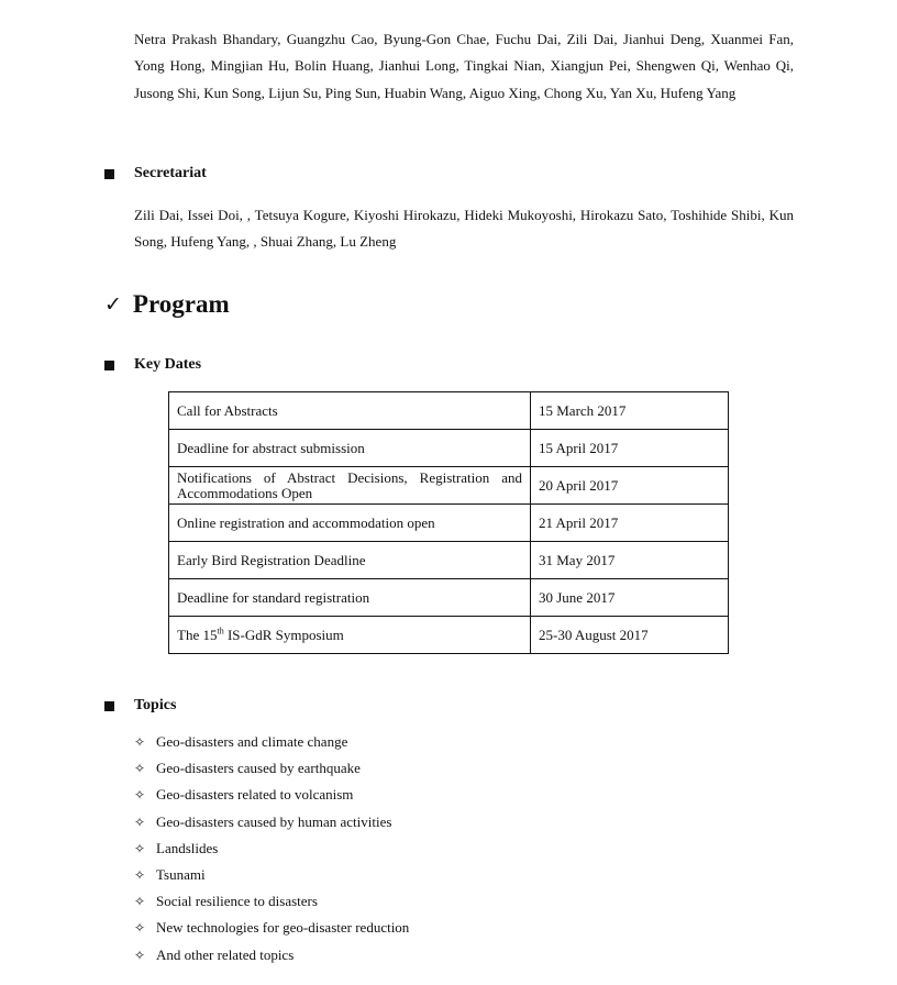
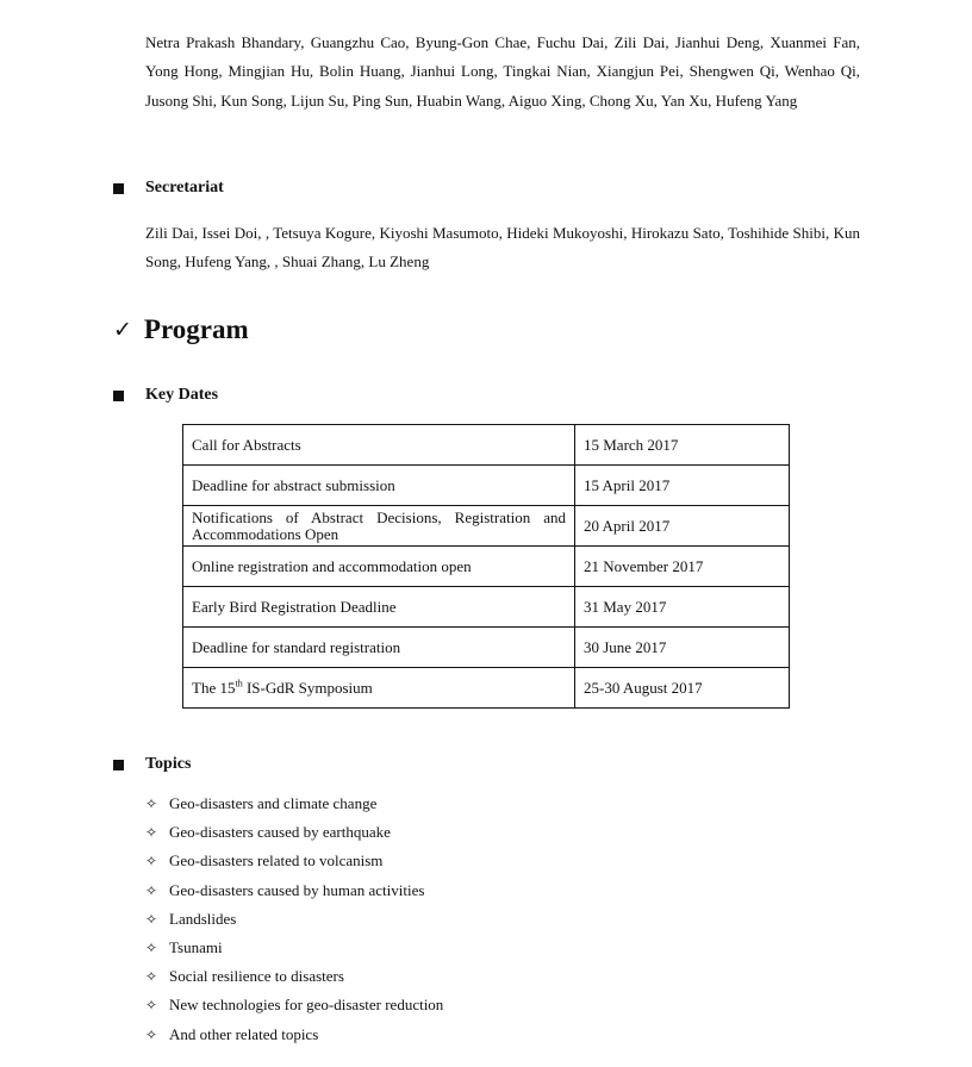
  Netra Prakash Bhandary, Guangzhu Cao, Byung-Gon Chae, Fuchu Dai, Zili Dai, Jianhui Deng, Xuanmei Fan, Yong Hong, Mingjian Hu, Bolin Huang, Jianhui Long, Tingkai Nian, Xiangjun Pei, Shengwen Qi, Wenhao Qi, Jusong Shi, Kun Song, Lijun Su, Ping Sun, Huabin Wang, Aiguo Xing, Chong Xu, Yan Xu, Hufeng Yang
  Secretariat
- Zili Dai, Issei Doi, , Tetsuya Kogure, Kiyoshi Hirokazu, Hideki Mukoyoshi, Hirokazu Sato, Toshihide Shibi, Kun Song, Hufeng Yang, , Shuai Zhang, Lu Zheng
+ Zili Dai, Issei Doi, , Tetsuya Kogure, Kiyoshi Masumoto, Hideki Mukoyoshi, Hirokazu Sato, Toshihide Shibi, Kun Song, Hufeng Yang, , Shuai Zhang, Lu Zheng
  ✓
  Program
  Key Dates
  Call for Abstracts	15 March 2017
  Deadline for abstract submission	15 April 2017
  Notifications of Abstract Decisions, Registration and Accommodations Open	20 April 2017
- Online registration and accommodation open	21 April 2017
+ Online registration and accommodation open	21 November 2017
  Early Bird Registration Deadline	31 May 2017
  Deadline for standard registration	30 June 2017
  The 15th IS-GdR Symposium	25-30 August 2017
  Topics
  ✧
  Geo-disasters and climate change
  ✧
  Geo-disasters caused by earthquake
  ✧
  Geo-disasters related to volcanism
  ✧
  Geo-disasters caused by human activities
  ✧
  Landslides
  ✧
  Tsunami
  ✧
  Social resilience to disasters
  ✧
  New technologies for geo-disaster reduction
  ✧
  And other related topics
